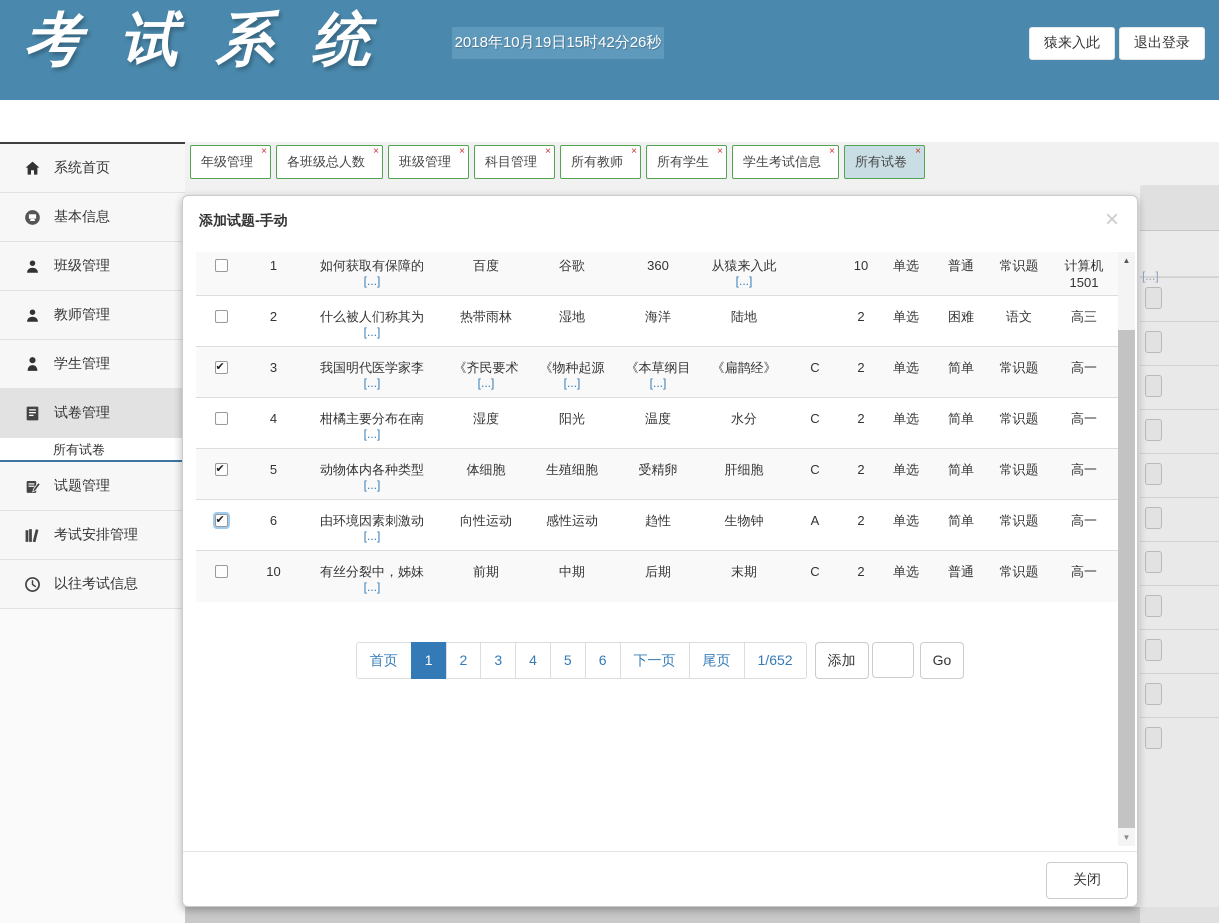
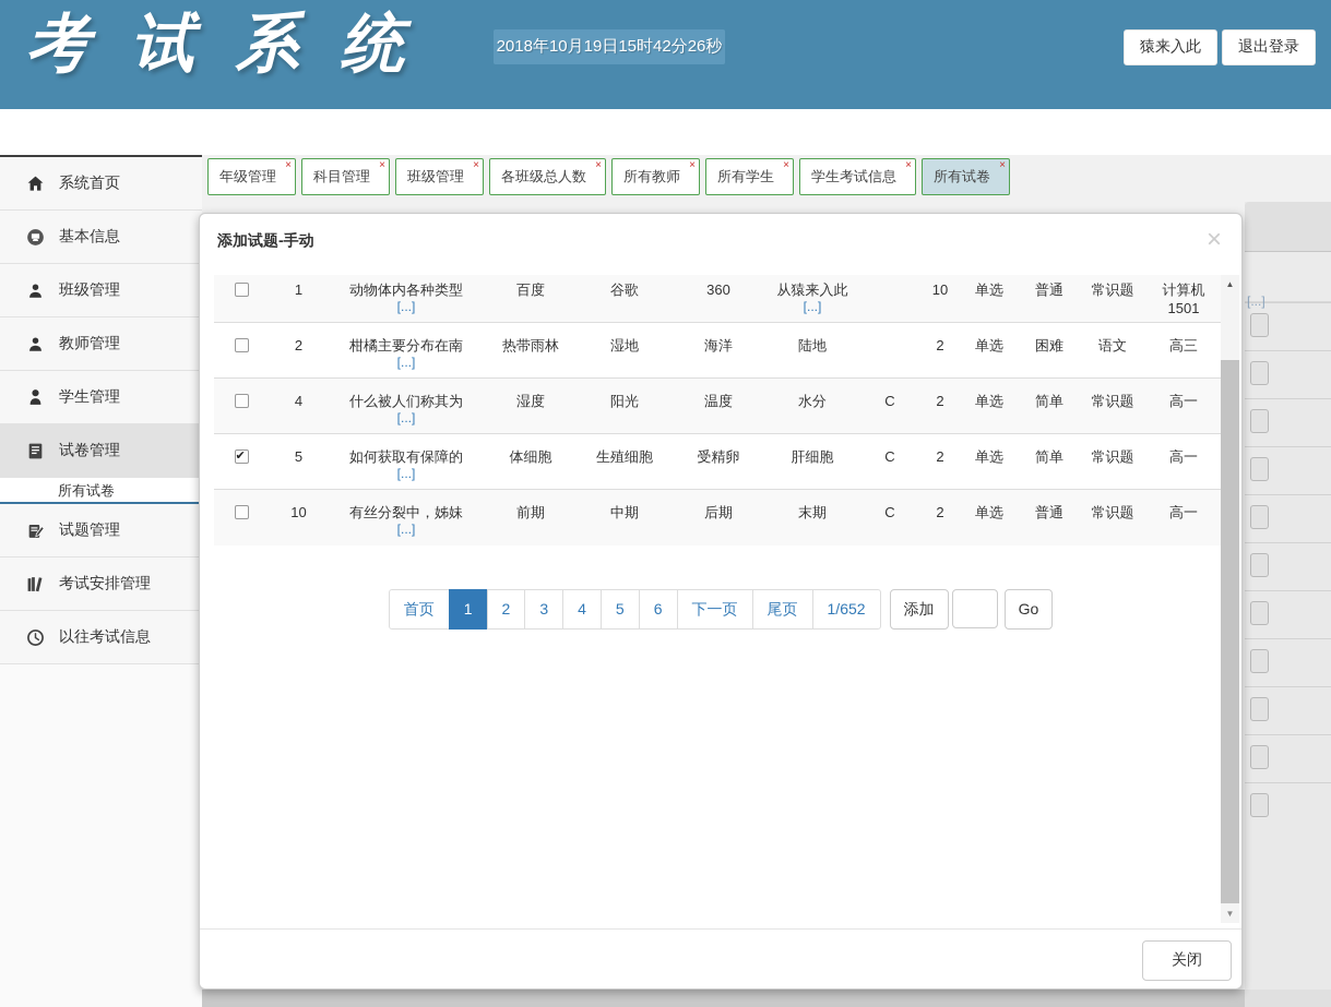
  考试系统
  2018年10月19日15时42分26秒
  猿来入此
  退出登录
  [...]
  系统首页
  基本信息
  班级管理
  教师管理
  学生管理
  试卷管理
  所有试卷
  试题管理
  考试安排管理
  以往考试信息
  年级管理
  ×
- 各班级总人数
+ 科目管理
  ×
  班级管理
  ×
- 科目管理
+ 各班级总人数
  ×
  所有教师
  ×
  所有学生
  ×
  学生考试信息
  ×
  所有试卷
  ×
  添加试题-手动
  ×
- 	1	如何获取有保障的[...]	百度	谷歌	360	从猿来入此[...]		10	单选	普通	常识题	计算机 1501
+ 	1	动物体内各种类型[...]	百度	谷歌	360	从猿来入此[...]		10	单选	普通	常识题	计算机 1501
- 	2	什么被人们称其为[...]	热带雨林	湿地	海洋	陆地		2	单选	困难	语文	高三
+ 	2	柑橘主要分布在南[...]	热带雨林	湿地	海洋	陆地		2	单选	困难	语文	高三
- ✔	3	我国明代医学家李[...]	《齐民要术[...]	《物种起源[...]	《本草纲目[...]	《扁鹊经》	C	2	单选	简单	常识题	高一
- 	4	柑橘主要分布在南[...]	湿度	阳光	温度	水分	C	2	单选	简单	常识题	高一
+ 	4	什么被人们称其为[...]	湿度	阳光	温度	水分	C	2	单选	简单	常识题	高一
- ✔	5	动物体内各种类型[...]	体细胞	生殖细胞	受精卵	肝细胞	C	2	单选	简单	常识题	高一
+ ✔	5	如何获取有保障的[...]	体细胞	生殖细胞	受精卵	肝细胞	C	2	单选	简单	常识题	高一
- ✔	6	由环境因素刺激动[...]	向性运动	感性运动	趋性	生物钟	A	2	单选	简单	常识题	高一
  	10	有丝分裂中，姊妹[...]	前期	中期	后期	末期	C	2	单选	普通	常识题	高一
  首页
  1
  2
  3
  4
  5
  6
  下一页
  尾页
  1/652
  添加
  Go
  ▲
  ▼
  关闭
